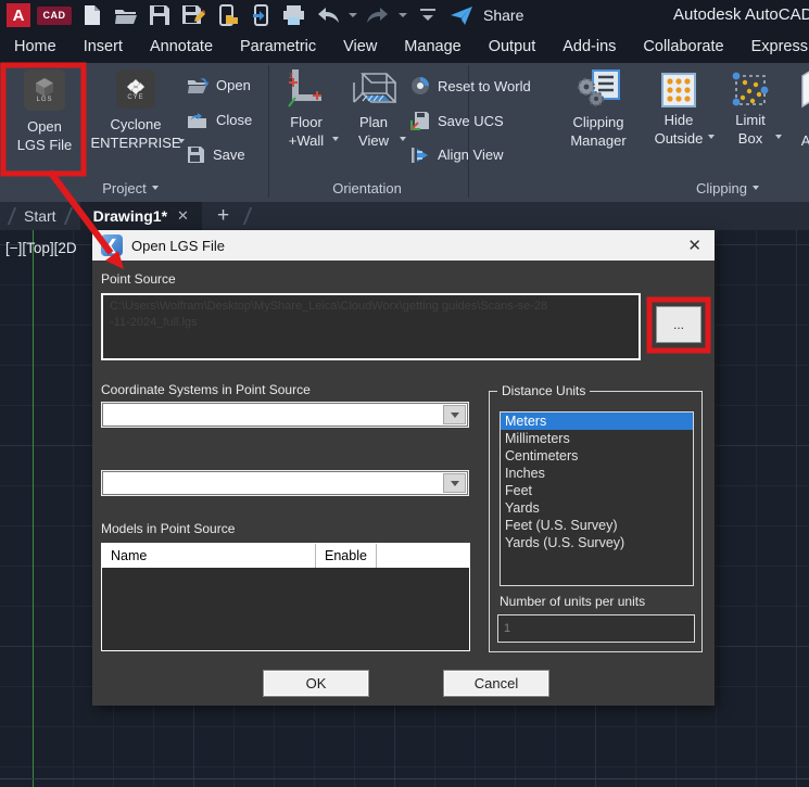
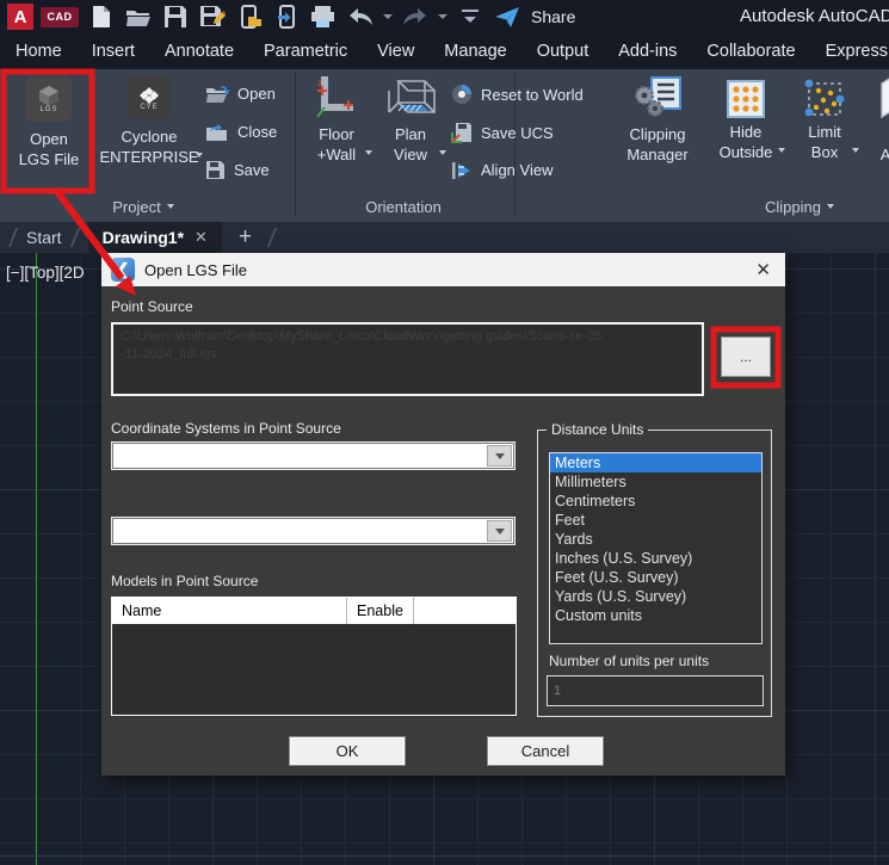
  A
  CAD
  Share
  Autodesk AutoCAD
  Home
  Insert
  Annotate
  Parametric
  View
  Manage
  Output
  Add-ins
  Collaborate
  Express
  Open
  LGS File
  Cyclone
  ENTERPRISE
  Open
  Close
  Save
  Project
  z
  Floor
  +Wall
  Plan
  View
  Reset to World
  Save UCS
  Align View
  Orientation
  Clipping
  Manager
  Hide
  Outside
  Limit
  Box
  Clipping
  Start
  Drawing1*
  ✕
  +
  [−][Top][2D
  ❮
  Open LGS File
  ✕
  Point Source
  ...
  Coordinate Systems in Point Source
  Models in Point Source
  Name
  Enable
  Distance Units
  Meters
  Millimeters
  Centimeters
- Inches
  Feet
  Yards
+ Inches (U.S. Survey)
  Feet (U.S. Survey)
  Yards (U.S. Survey)
+ Custom units
  Number of units per units
  1
  OK
  Cancel
